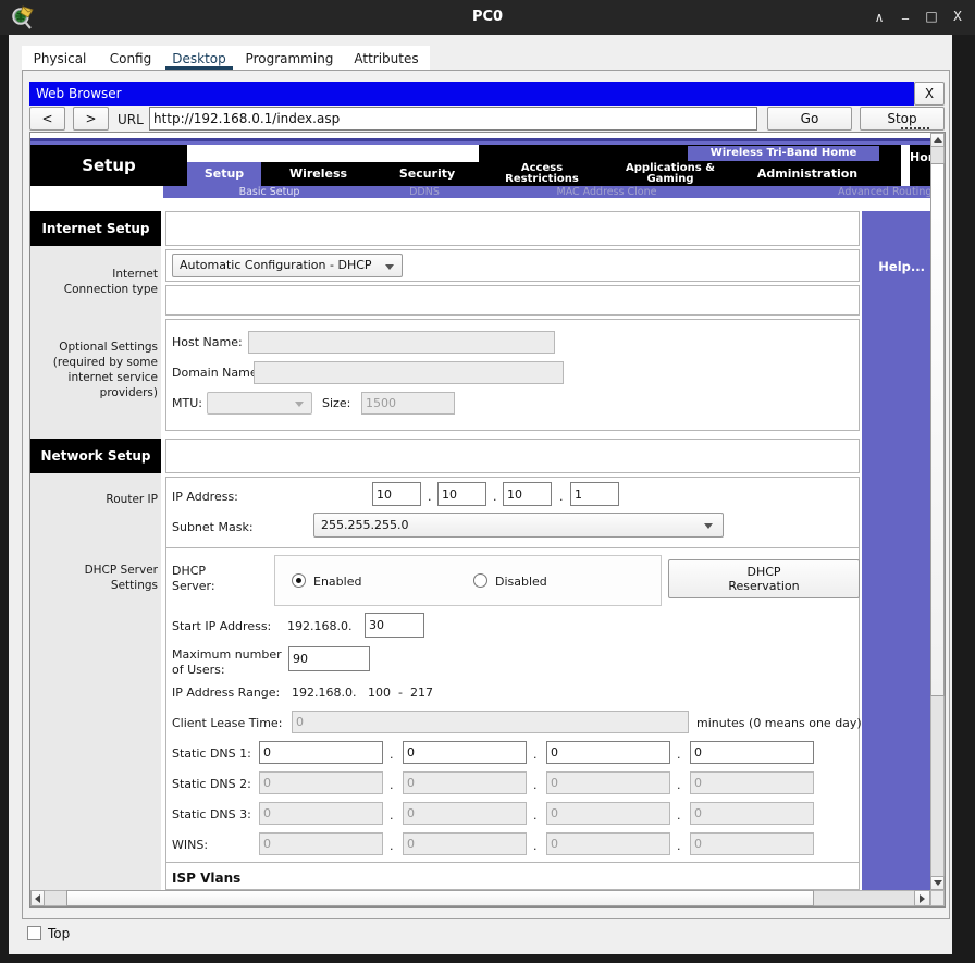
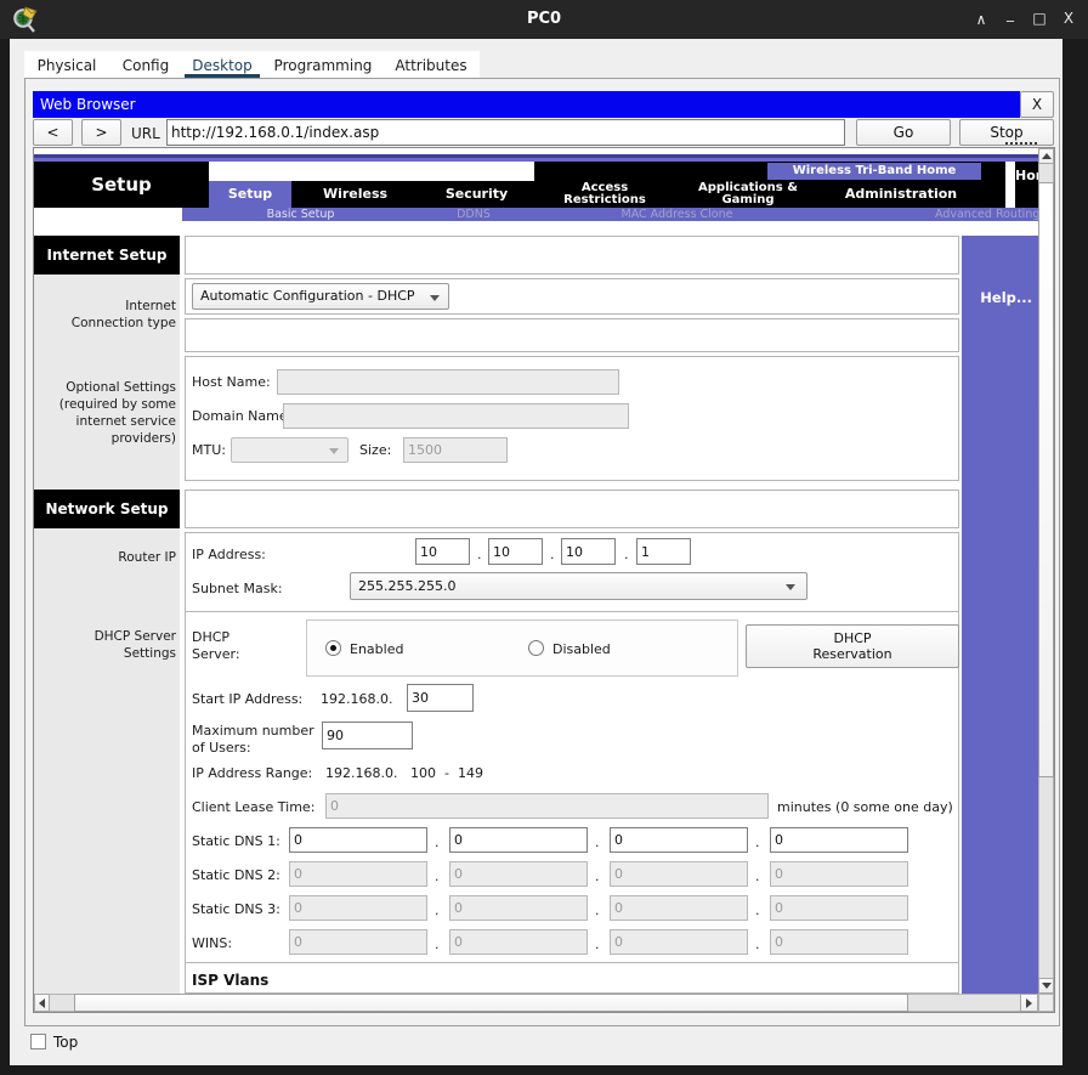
  PC0
  ∧
  _
  □
  X
  Physical
  Config
  Desktop
  Programming
  Attributes
  Web Browser
  X
  <
  >
  URL
  http://192.168.0.1/index.asp
  Go
  Stop
  Setup
  Wireless Tri-Band Home
  Setup
  Wireless
  Security
  Access Restrictions
  Applications & Gaming
  Administration
  Basic Setup
  DDNS
  MAC Address Clone
  Advanced Routing
  Help...
  Internet Setup
  Internet
  Connection type
  Automatic Configuration - DHCP
  Optional Settings
  (required by some
  internet service
  providers)
  Host Name:
  Domain Nam
  MTU:
  Size:
  1500
  Network Setup
  Router IP
  IP Address:
  10
  .
  10
  .
  10
  .
  1
  Subnet Mask:
  255.255.255.0
  DHCP Server
  Settings
  DHCP
  Server:
  Enabled
  Disabled
  DHCP
  Reservation
  Start IP Address:
  192.168.0.
  30
  Maximum number
  of Users:
  90
  IP Address Range:
  192.168.0.
- 100 - 217
+ 100 - 149
  Client Lease Time:
  0
- minutes (0 means one day)
+ minutes (0 some one day)
  Static DNS 1:
  0
  .
  0
  .
  0
  .
  0
  Static DNS 2:
  0
  .
  0
  .
  0
  .
  0
  Static DNS 3:
  0
  .
  0
  .
  0
  .
  0
  WINS:
  0
  .
  0
  .
  0
  .
  0
  ISP Vlans
  Top
